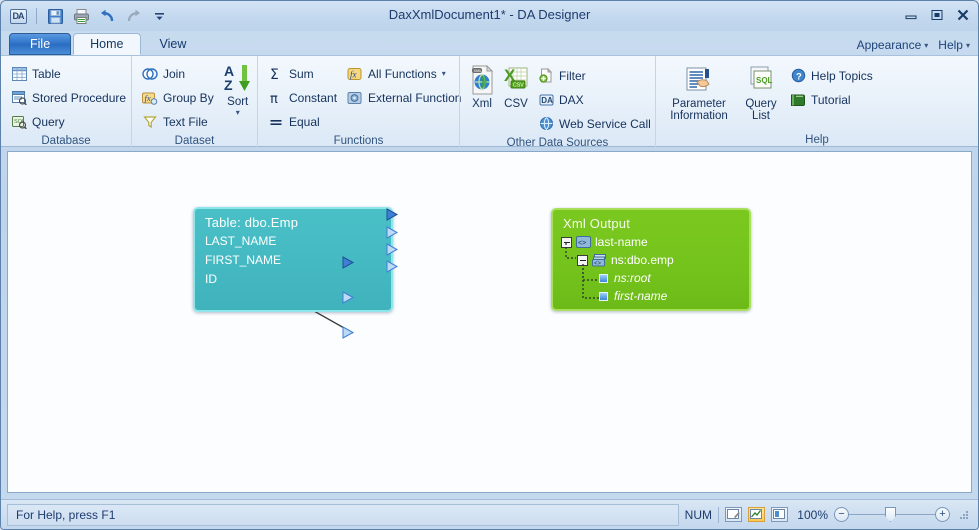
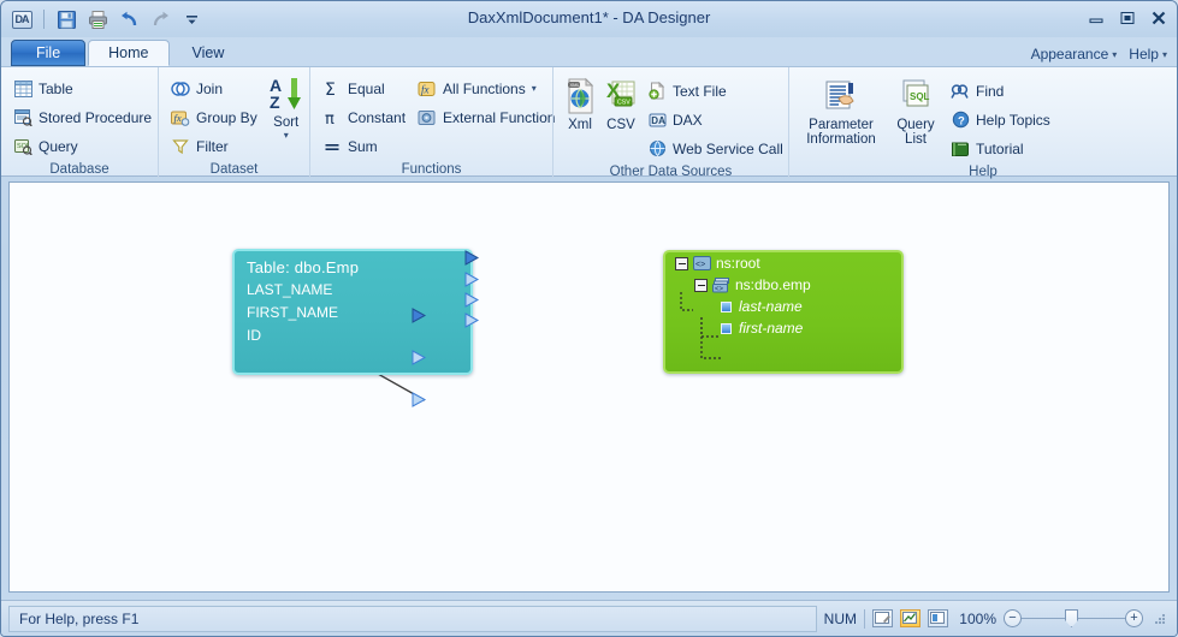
  DA
  DaxXmlDocument1* - DA Designer
  File
  Home
  View
  Appearance
  ▾
  Help
  ▾
  Table
  Stored Procedure
  Query
  Database
  Join
  fx
  Group By
- Text File
+ Filter
  A
  Z
  Sort
  ▾
  Dataset
  Σ
- Sum
+ Equal
  π
  Constant
- Equal
+ Sum
  fx
  All Functions
  ▾
  External Function
  Functions
  Xml
  X
  CSV
- Filter
+ Text File
  DA
  DAX
  Web Service Call
  Other Data Sources
  Parameter Information
  SQL
  Query List
+ Find
  ?
  Help Topics
  Tutorial
  Help
  Table: dbo.Emp
  LAST_NAME
  FIRST_NAME
  ID
- Xml Output
- last-name
+ ns:root
  ns:dbo.emp
- ns:root
+ last-name
  first-name
  For Help, press F1
  NUM
  100%
  −
  +
